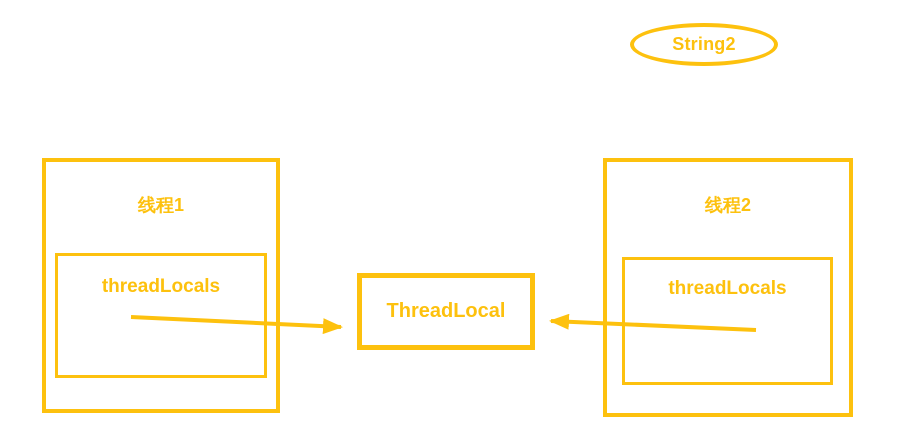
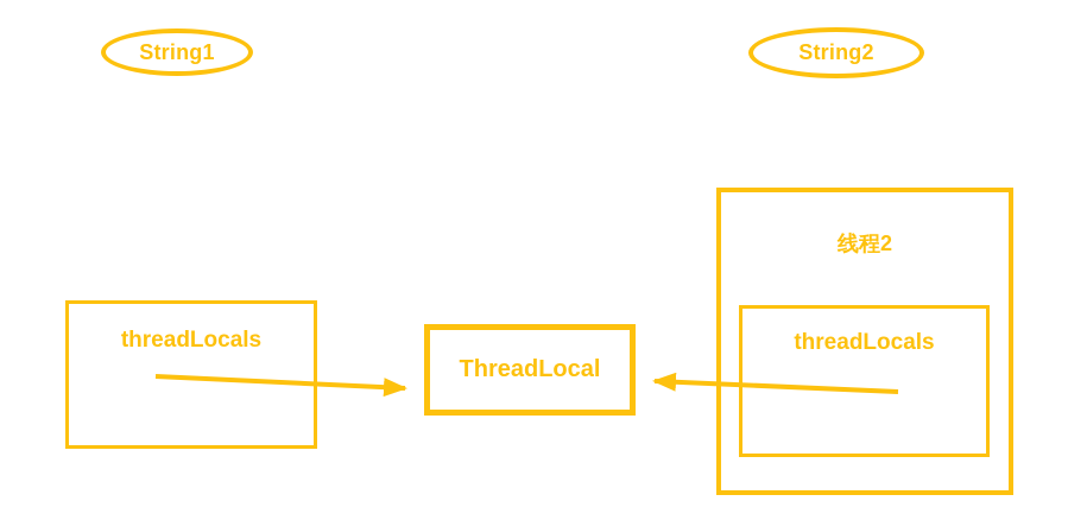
+ String1
  String2
- 线程1
  threadLocals
  线程2
  threadLocals
  ThreadLocal
